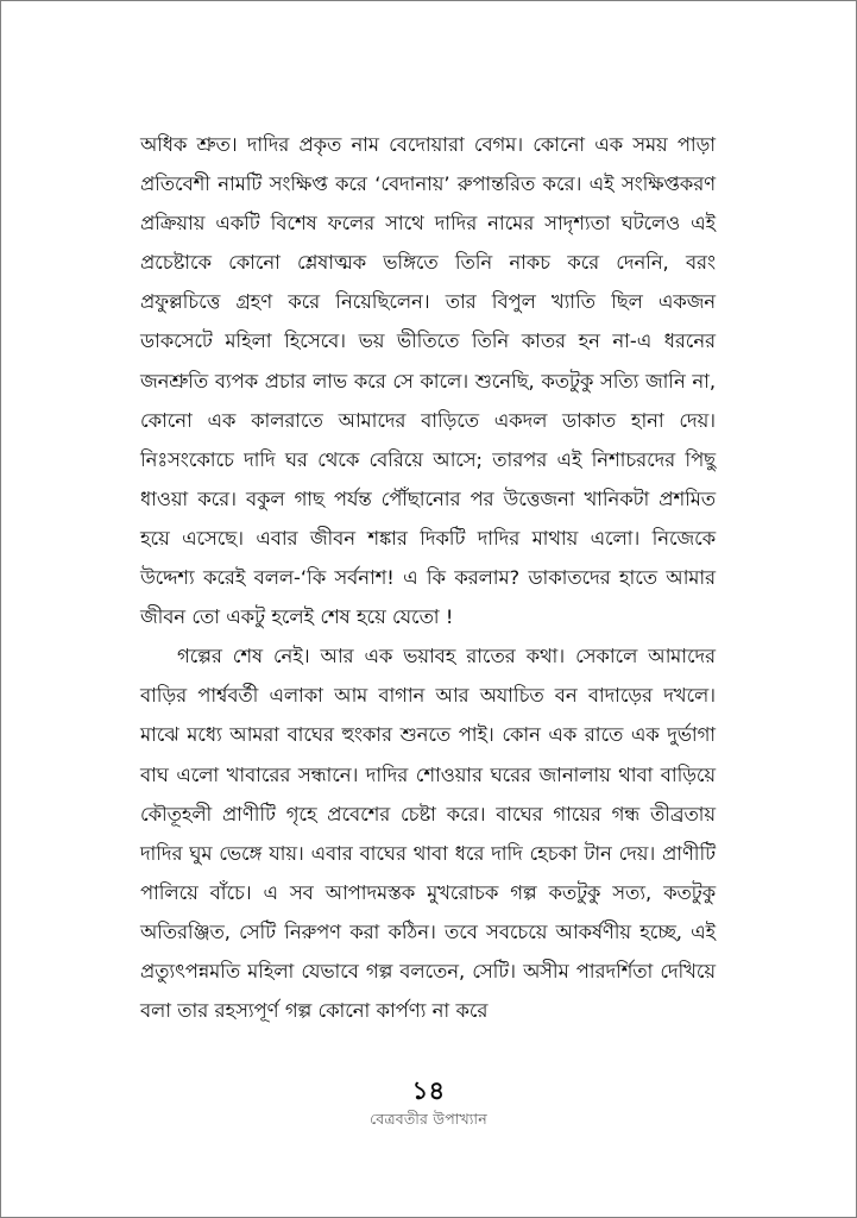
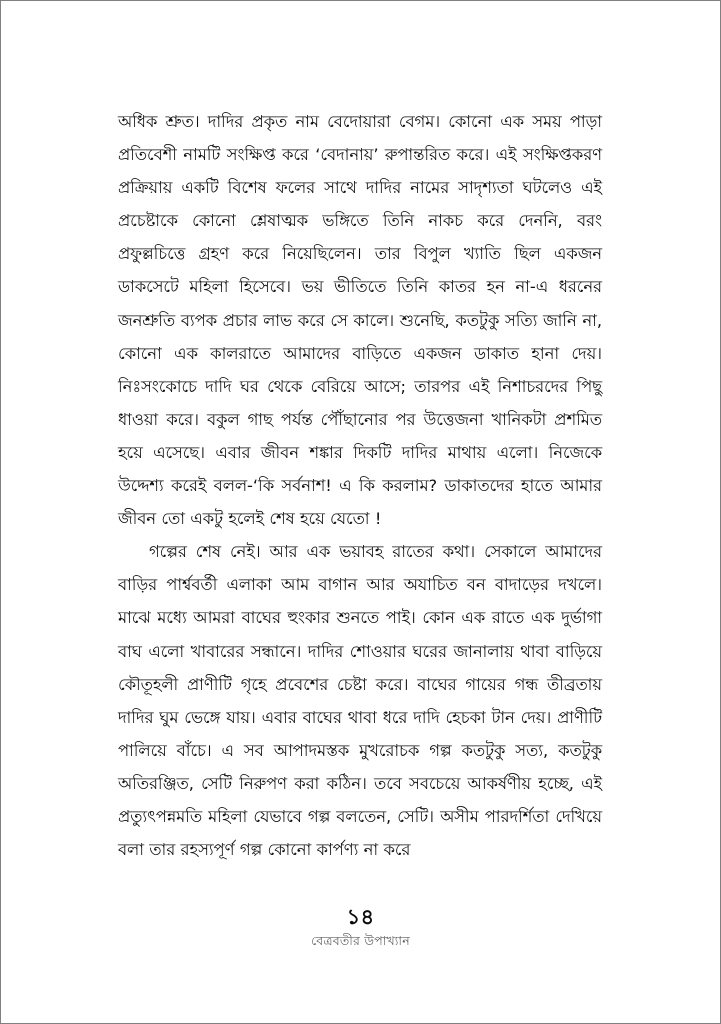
- অধিক শ্রুত। দাদির প্রকৃত নাম বেদোয়ারা বেগম। কোনো এক সময় পাড়া প্রতিবেশী নামটি সংক্ষিপ্ত করে ‘বেদানায়’ রুপান্তরিত করে। এই সংক্ষিপ্তকরণ প্রক্রিয়ায় একটি বিশেষ ফলের সাথে দাদির নামের সাদৃশ্যতা ঘটলেও এই প্রচেষ্টাকে কোনো শ্লেষাত্মক ভঙ্গিতে তিনি নাকচ করে দেননি, বরং প্রফুল্লচিত্তে গ্রহণ করে নিয়েছিলেন। তার বিপুল খ্যাতি ছিল একজন ডাকসেটে মহিলা হিসেবে। ভয় ভীতিতে তিনি কাতর হন না-এ ধরনের জনশ্রুতি ব্যপক প্রচার লাভ করে সে কালে। শুনেছি, কতটুকু সত্যি জানি না, কোনো এক কালরাতে আমাদের বাড়িতে একদল ডাকাত হানা দেয়। নিঃসংকোচে দাদি ঘর থেকে বেরিয়ে আসে; তারপর এই নিশাচরদের পিছু ধাওয়া করে। বকুল গাছ পর্যন্ত পৌঁছানোর পর উত্তেজনা খানিকটা প্রশমিত হয়ে এসেছে। এবার জীবন শঙ্কার দিকটি দাদির মাথায় এলো। নিজেকে উদ্দেশ্য করেই বলল-‘কি সর্বনাশ! এ কি করলাম? ডাকাতদের হাতে আমার জীবন তো একটু হলেই শেষ হয়ে যেতো !
+ অধিক শ্রুত। দাদির প্রকৃত নাম বেদোয়ারা বেগম। কোনো এক সময় পাড়া প্রতিবেশী নামটি সংক্ষিপ্ত করে ‘বেদানায়’ রুপান্তরিত করে। এই সংক্ষিপ্তকরণ প্রক্রিয়ায় একটি বিশেষ ফলের সাথে দাদির নামের সাদৃশ্যতা ঘটলেও এই প্রচেষ্টাকে কোনো শ্লেষাত্মক ভঙ্গিতে তিনি নাকচ করে দেননি, বরং প্রফুল্লচিত্তে গ্রহণ করে নিয়েছিলেন। তার বিপুল খ্যাতি ছিল একজন ডাকসেটে মহিলা হিসেবে। ভয় ভীতিতে তিনি কাতর হন না-এ ধরনের জনশ্রুতি ব্যপক প্রচার লাভ করে সে কালে। শুনেছি, কতটুকু সত্যি জানি না, কোনো এক কালরাতে আমাদের বাড়িতে একজন ডাকাত হানা দেয়। নিঃসংকোচে দাদি ঘর থেকে বেরিয়ে আসে; তারপর এই নিশাচরদের পিছু ধাওয়া করে। বকুল গাছ পর্যন্ত পৌঁছানোর পর উত্তেজনা খানিকটা প্রশমিত হয়ে এসেছে। এবার জীবন শঙ্কার দিকটি দাদির মাথায় এলো। নিজেকে উদ্দেশ্য করেই বলল-‘কি সর্বনাশ! এ কি করলাম? ডাকাতদের হাতে আমার জীবন তো একটু হলেই শেষ হয়ে যেতো !
  গল্পের শেষ নেই। আর এক ভয়াবহ রাতের কথা। সেকালে আমাদের বাড়ির পার্শ্ববর্তী এলাকা আম বাগান আর অযাচিত বন বাদাড়ের দখলে। মাঝে মধ্যে আমরা বাঘের হুংকার শুনতে পাই। কোন এক রাতে এক দুর্ভাগা বাঘ এলো খাবারের সন্ধানে। দাদির শোওয়ার ঘরের জানালায় থাবা বাড়িয়ে কৌতূহলী প্রাণীটি গৃহে প্রবেশের চেষ্টা করে। বাঘের গায়ের গন্ধ তীব্রতায় দাদির ঘুম ভেঙ্গে যায়। এবার বাঘের থাবা ধরে দাদি হেচকা টান দেয়। প্রাণীটি পালিয়ে বাঁচে। এ সব আপাদমস্তক মুখরোচক গল্প কতটুকু সত্য, কতটুকু অতিরঞ্জিত, সেটি নিরুপণ করা কঠিন। তবে সবচেয়ে আকর্ষণীয় হচ্ছে, এই প্রত্যুৎপন্নমতি মহিলা যেভাবে গল্প বলতেন, সেটি। অসীম পারদর্শিতা দেখিয়ে বলা তার রহস্যপূর্ণ গল্প কোনো কার্পণ্য না করে
  ১৪
  বেত্রবতীর উপাখ্যান
